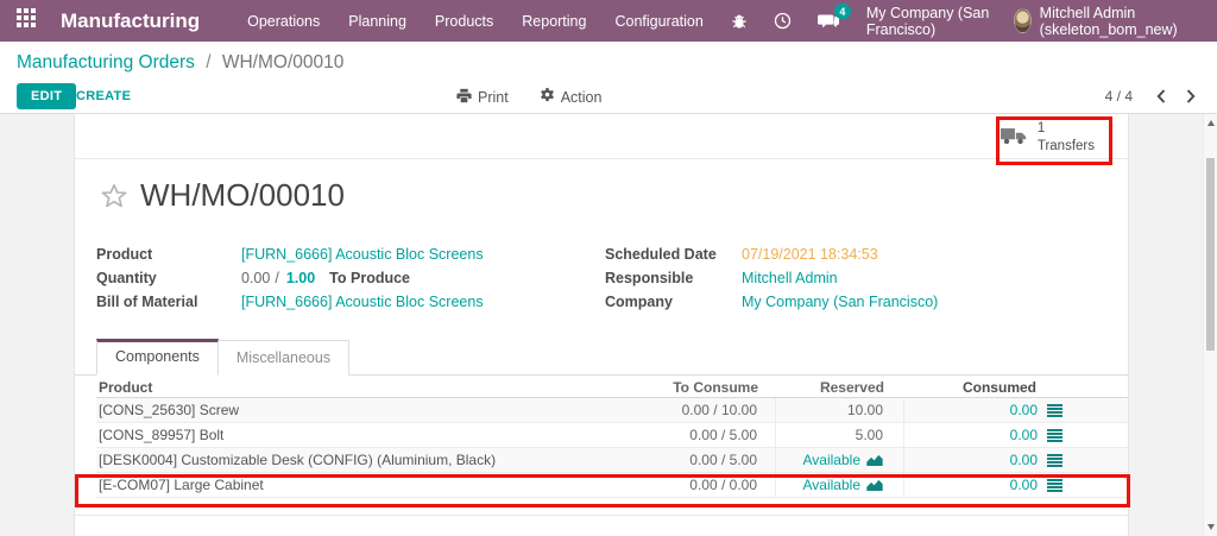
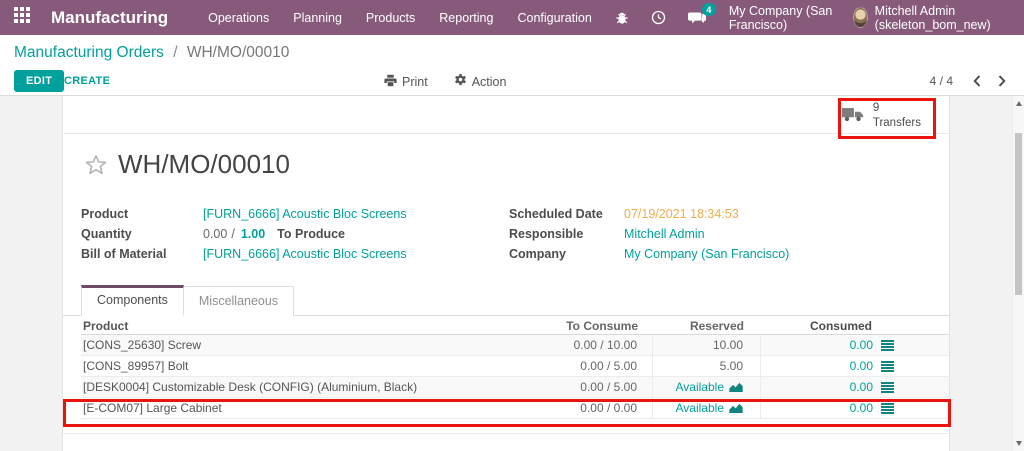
  Manufacturing
  Operations
  Planning
  Products
  Reporting
  Configuration
  4
  My Company (San Francisco)
  Mitchell Admin (skeleton_bom_new)
  Manufacturing Orders / WH/MO/00010
  EDIT
  CREATE
  Print
  Action
  4 / 4
- 1
+ 9
  Transfers
  WH/MO/00010
  Product
  [FURN_6666] Acoustic Bloc Screens
  Quantity
  0.00
  /
  1.00
  To Produce
  Bill of Material
  [FURN_6666] Acoustic Bloc Screens
  Scheduled Date
  07/19/2021 18:34:53
  Responsible
  Mitchell Admin
  Company
  My Company (San Francisco)
  Components
  Miscellaneous
  Product
  To Consume
  Reserved
  Consumed
  [CONS_25630] Screw
  0.00 / 10.00
  10.00
  0.00
  [CONS_89957] Bolt
  0.00 / 5.00
  5.00
  0.00
  [DESK0004] Customizable Desk (CONFIG) (Aluminium, Black)
  0.00 / 5.00
  Available
  0.00
  [E-COM07] Large Cabinet
  0.00 / 0.00
  Available
  0.00
